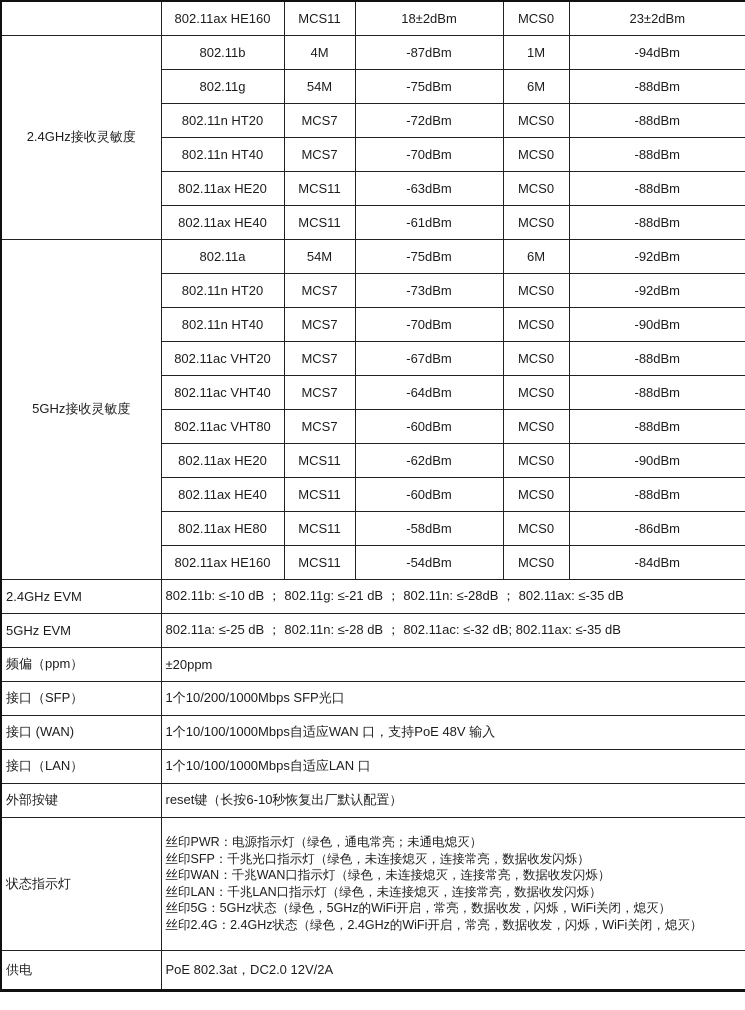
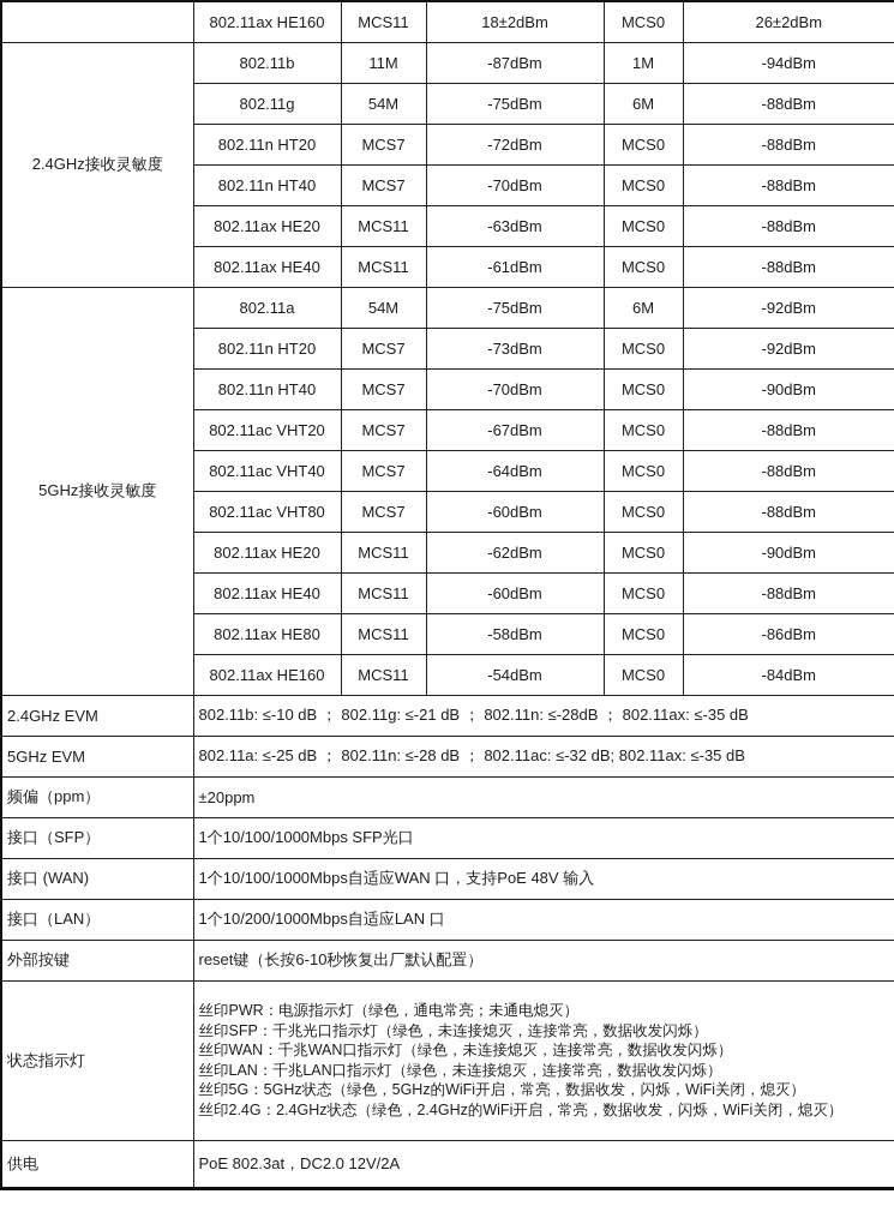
- 	802.11ax HE160	MCS11	18±2dBm	MCS0	23±2dBm
+ 	802.11ax HE160	MCS11	18±2dBm	MCS0	26±2dBm
- 2.4GHz接收灵敏度	802.11b	4M	-87dBm	1M	-94dBm
+ 2.4GHz接收灵敏度	802.11b	11M	-87dBm	1M	-94dBm
  802.11g	54M	-75dBm	6M	-88dBm
  802.11n HT20	MCS7	-72dBm	MCS0	-88dBm
  802.11n HT40	MCS7	-70dBm	MCS0	-88dBm
  802.11ax HE20	MCS11	-63dBm	MCS0	-88dBm
  802.11ax HE40	MCS11	-61dBm	MCS0	-88dBm
  5GHz接收灵敏度	802.11a	54M	-75dBm	6M	-92dBm
  802.11n HT20	MCS7	-73dBm	MCS0	-92dBm
  802.11n HT40	MCS7	-70dBm	MCS0	-90dBm
  802.11ac VHT20	MCS7	-67dBm	MCS0	-88dBm
  802.11ac VHT40	MCS7	-64dBm	MCS0	-88dBm
  802.11ac VHT80	MCS7	-60dBm	MCS0	-88dBm
  802.11ax HE20	MCS11	-62dBm	MCS0	-90dBm
  802.11ax HE40	MCS11	-60dBm	MCS0	-88dBm
  802.11ax HE80	MCS11	-58dBm	MCS0	-86dBm
  802.11ax HE160	MCS11	-54dBm	MCS0	-84dBm
  2.4GHz EVM	802.11b: ≤-10 dB ； 802.11g: ≤-21 dB ； 802.11n: ≤-28dB ； 802.11ax: ≤-35 dB
  5GHz EVM	802.11a: ≤-25 dB ； 802.11n: ≤-28 dB ； 802.11ac: ≤-32 dB; 802.11ax: ≤-35 dB
  频偏（ppm）	±20ppm
- 接口（SFP）	1个10/200/1000Mbps SFP光口
+ 接口（SFP）	1个10/100/1000Mbps SFP光口
  接口 (WAN)	1个10/100/1000Mbps自适应WAN 口，支持PoE 48V 输入
- 接口（LAN）	1个10/100/1000Mbps自适应LAN 口
+ 接口（LAN）	1个10/200/1000Mbps自适应LAN 口
  外部按键	reset键（长按6-10秒恢复出厂默认配置）
  状态指示灯	丝印PWR：电源指示灯（绿色，通电常亮；未通电熄灭） 丝印SFP：千兆光口指示灯（绿色，未连接熄灭，连接常亮，数据收发闪烁） 丝印WAN：千兆WAN口指示灯（绿色，未连接熄灭，连接常亮，数据收发闪烁） 丝印LAN：千兆LAN口指示灯（绿色，未连接熄灭，连接常亮，数据收发闪烁） 丝印5G：5GHz状态（绿色，5GHz的WiFi开启，常亮，数据收发，闪烁，WiFi关闭，熄灭） 丝印2.4G：2.4GHz状态（绿色，2.4GHz的WiFi开启，常亮，数据收发，闪烁，WiFi关闭，熄灭）
  供电	PoE 802.3at，DC2.0 12V/2A
